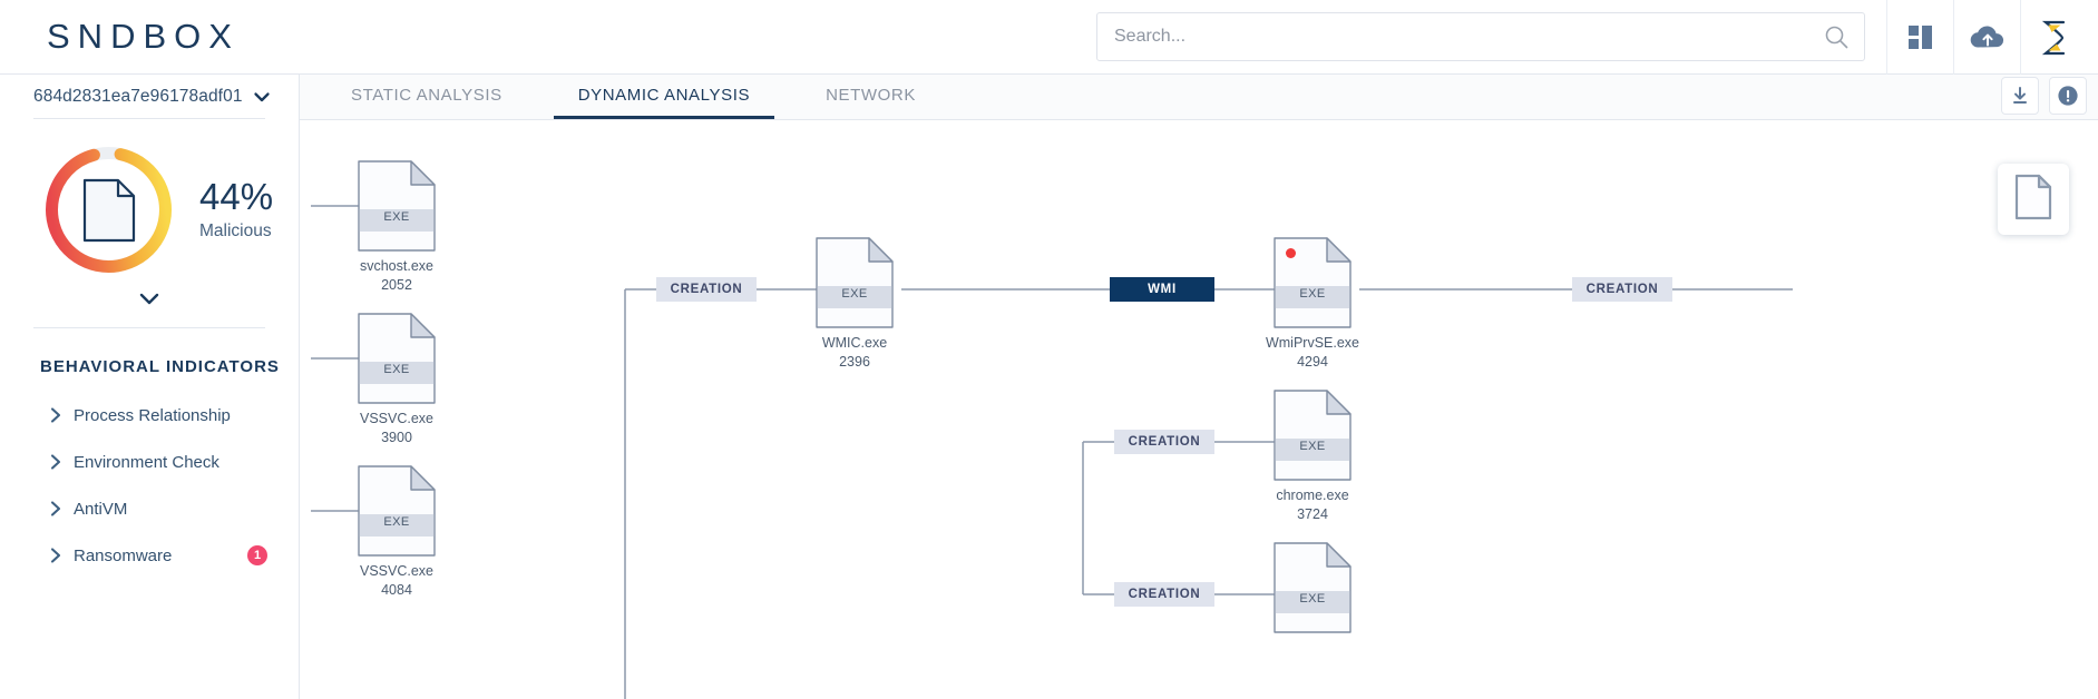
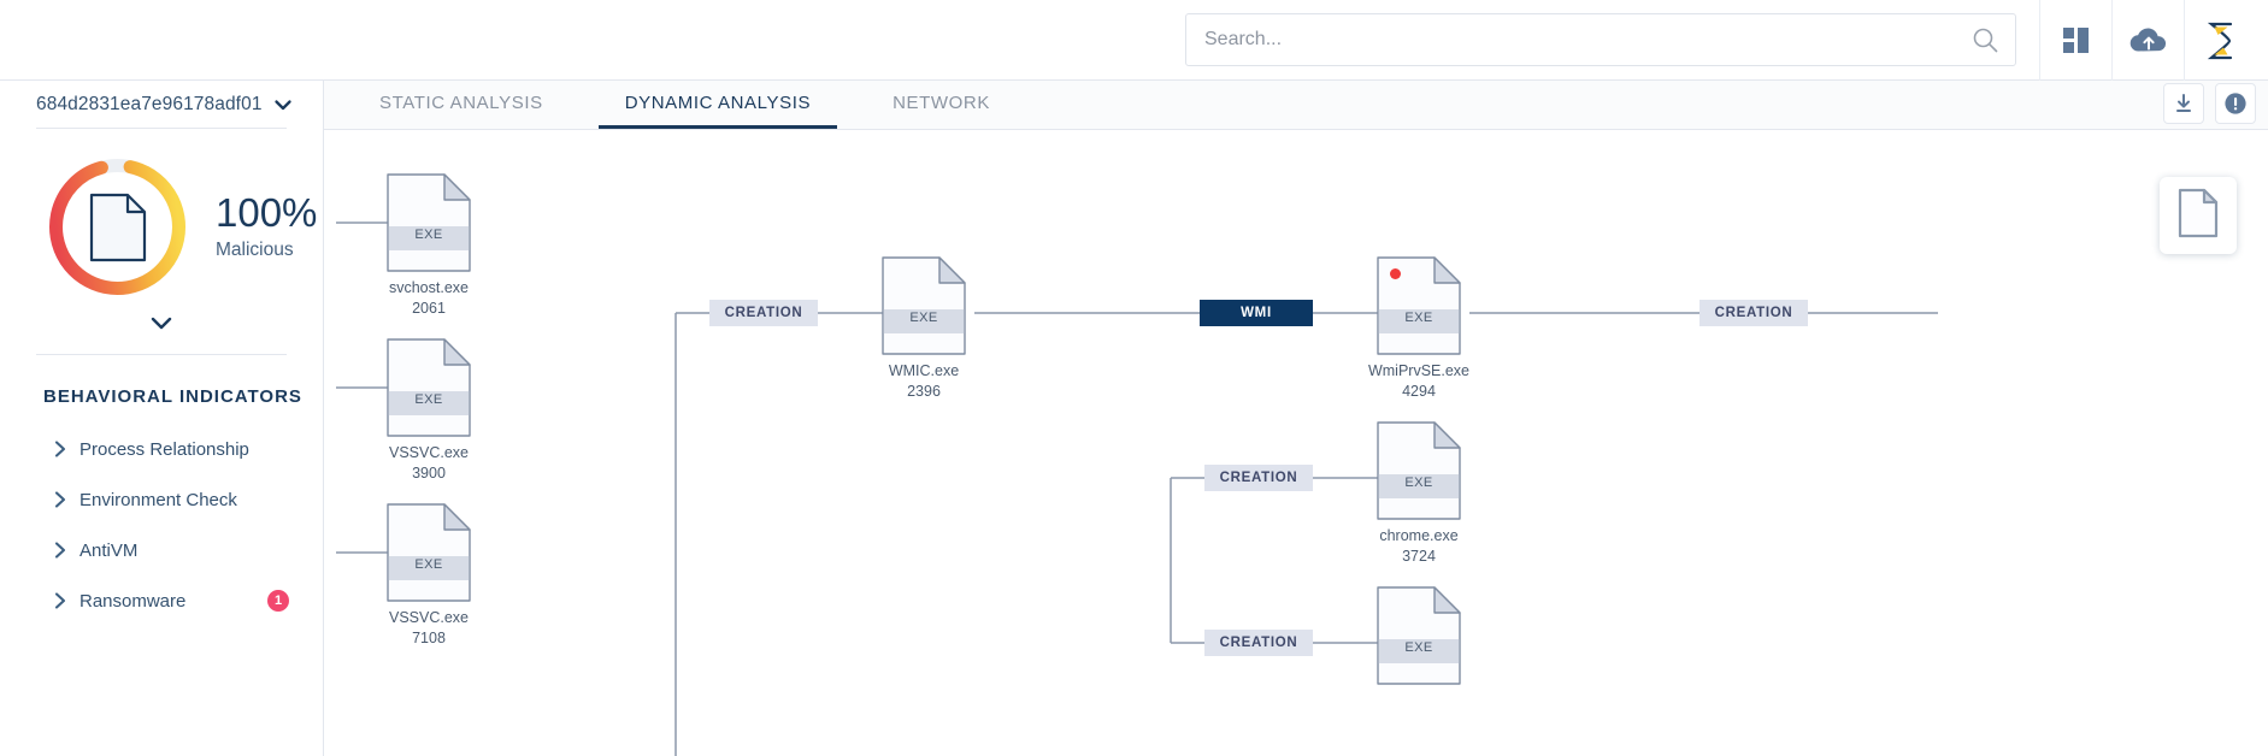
- SNDBOX
  Search...
  684d2831ea7e96178adf01
- 44%
+ 100%
  Malicious
  BEHAVIORAL INDICATORS
  Process Relationship
  Environment Check
  AntiVM
  Ransomware
  1
  STATIC ANALYSIS
  DYNAMIC ANALYSIS
  NETWORK
  CREATION
  WMI
  CREATION
  CREATION
  CREATION
  EXE
  svchost.exe
- 2052
+ 2061
  EXE
  VSSVC.exe
  3900
  EXE
  VSSVC.exe
- 4084
+ 7108
  EXE
  WMIC.exe
  2396
  EXE
  WmiPrvSE.exe
  4294
  EXE
  chrome.exe
  3724
  EXE
